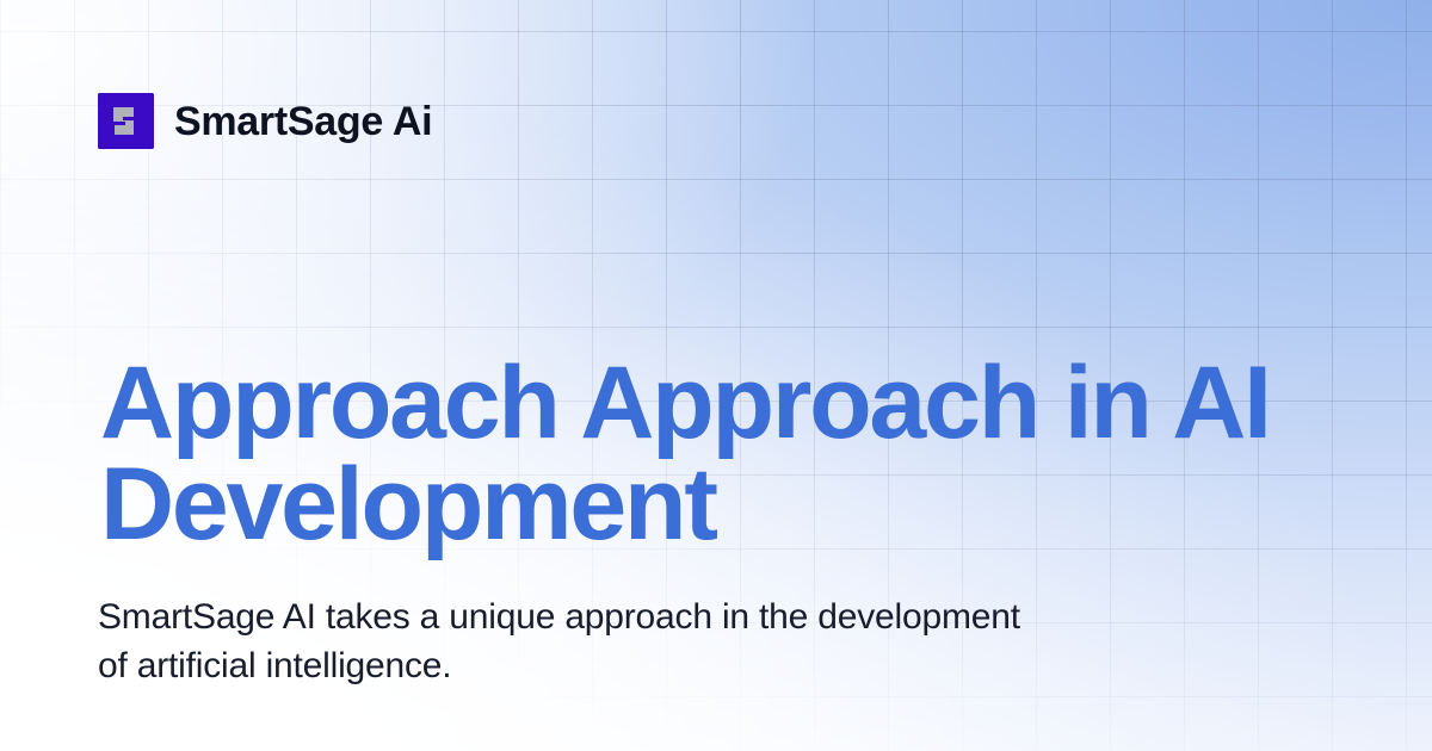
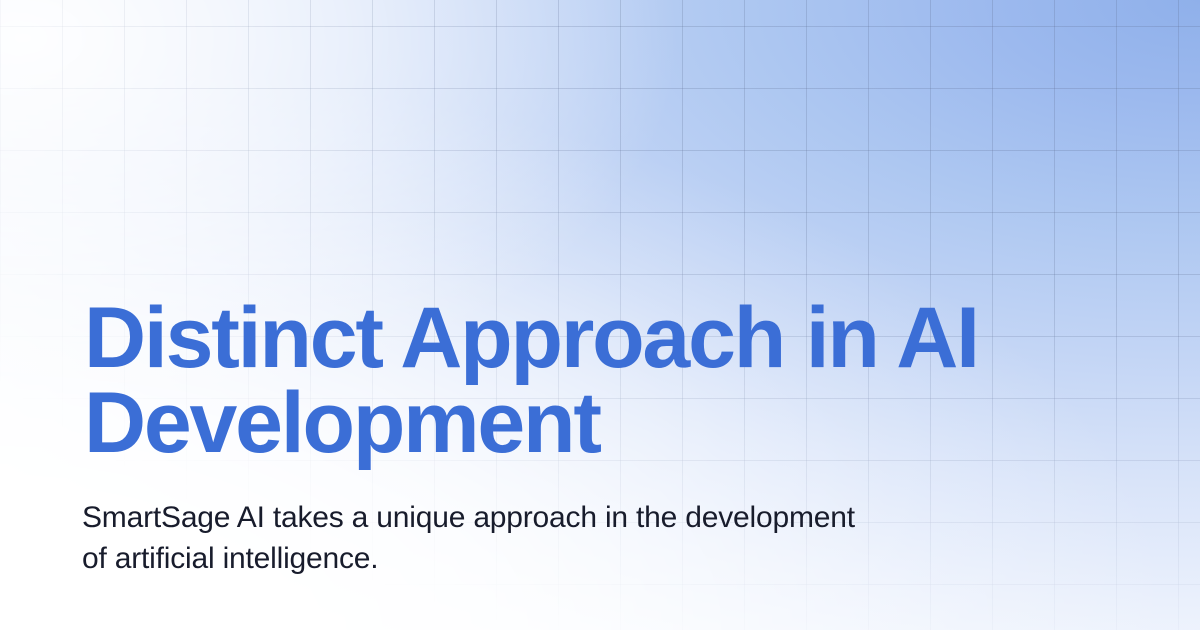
- SmartSage Ai
- Approach Approach in AI Development
+ Distinct Approach in AI Development
  SmartSage AI takes a unique approach in the development of artificial intelligence.
